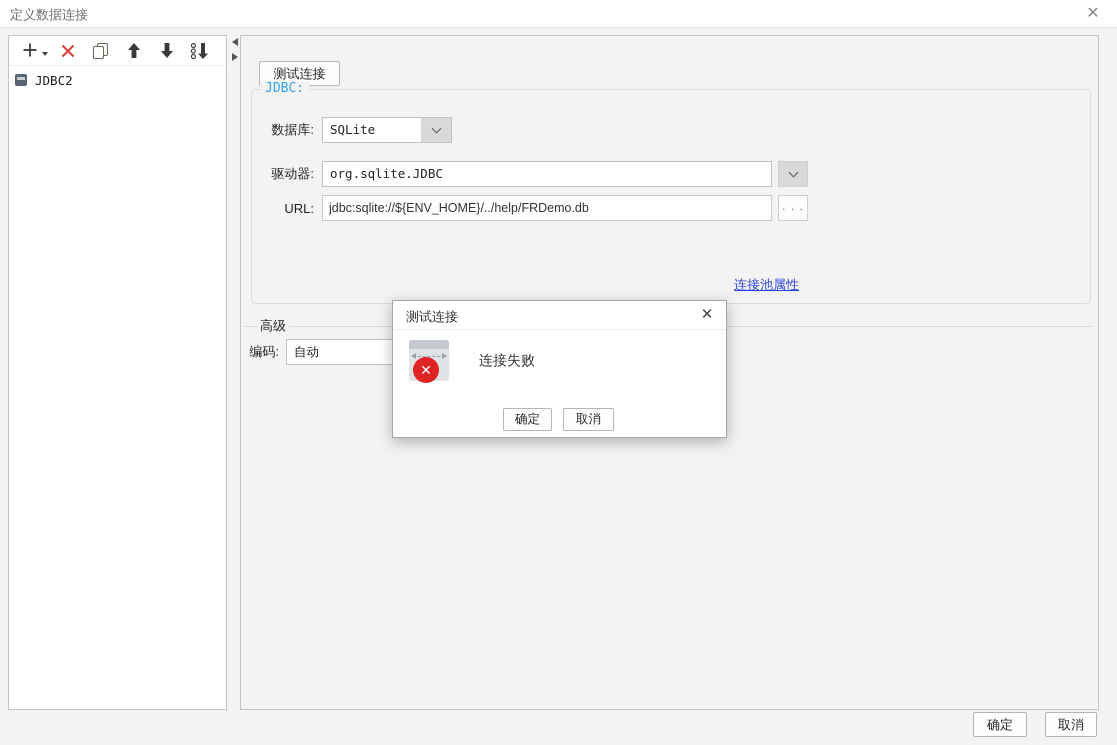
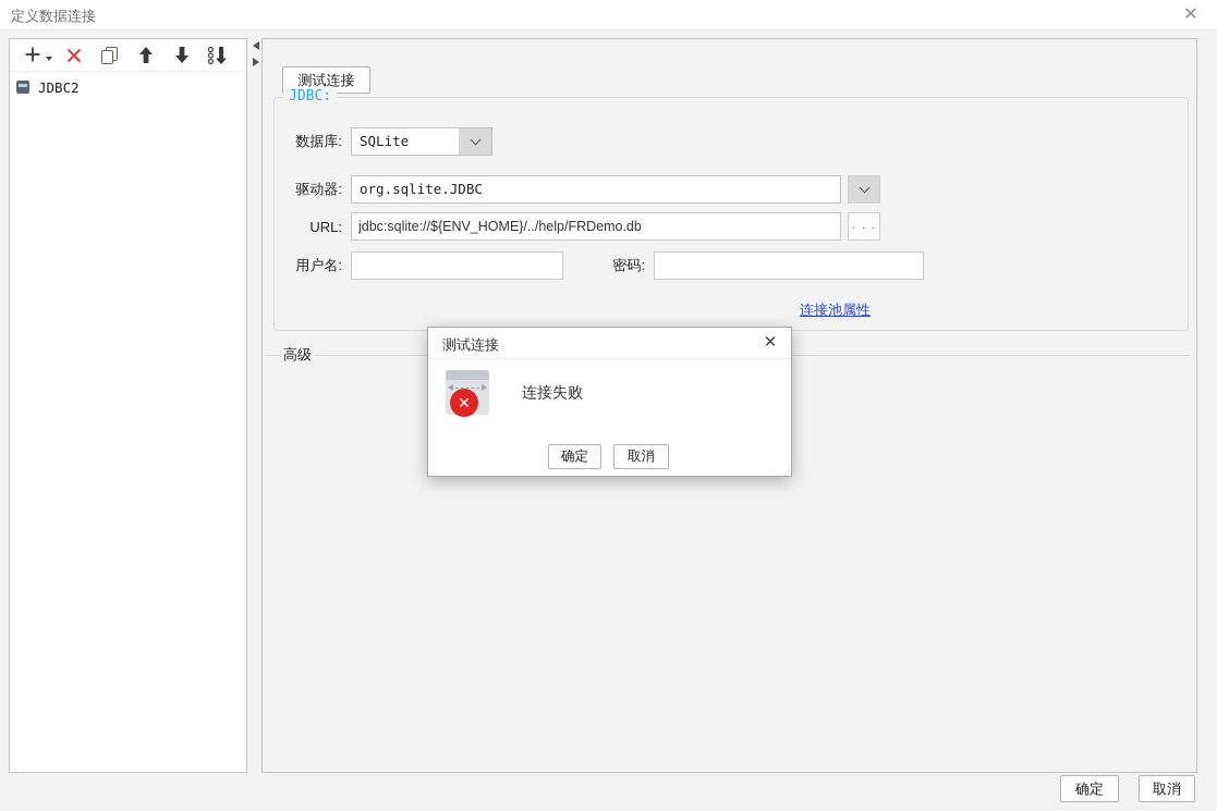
  定义数据连接
  ✕
  JDBC2
  测试连接
  JDBC:
  数据库:
  SQLite
  驱动器:
  org.sqlite.JDBC
  URL:
  jdbc:sqlite://${ENV_HOME}/../help/FRDemo.db
  . . .
+ 用户名:
+ 密码:
  连接池属性
  高级
- 编码:
- 自动
  测试连接
  ✕
  ✕
  连接失败
  确定
  取消
  确定
  取消
